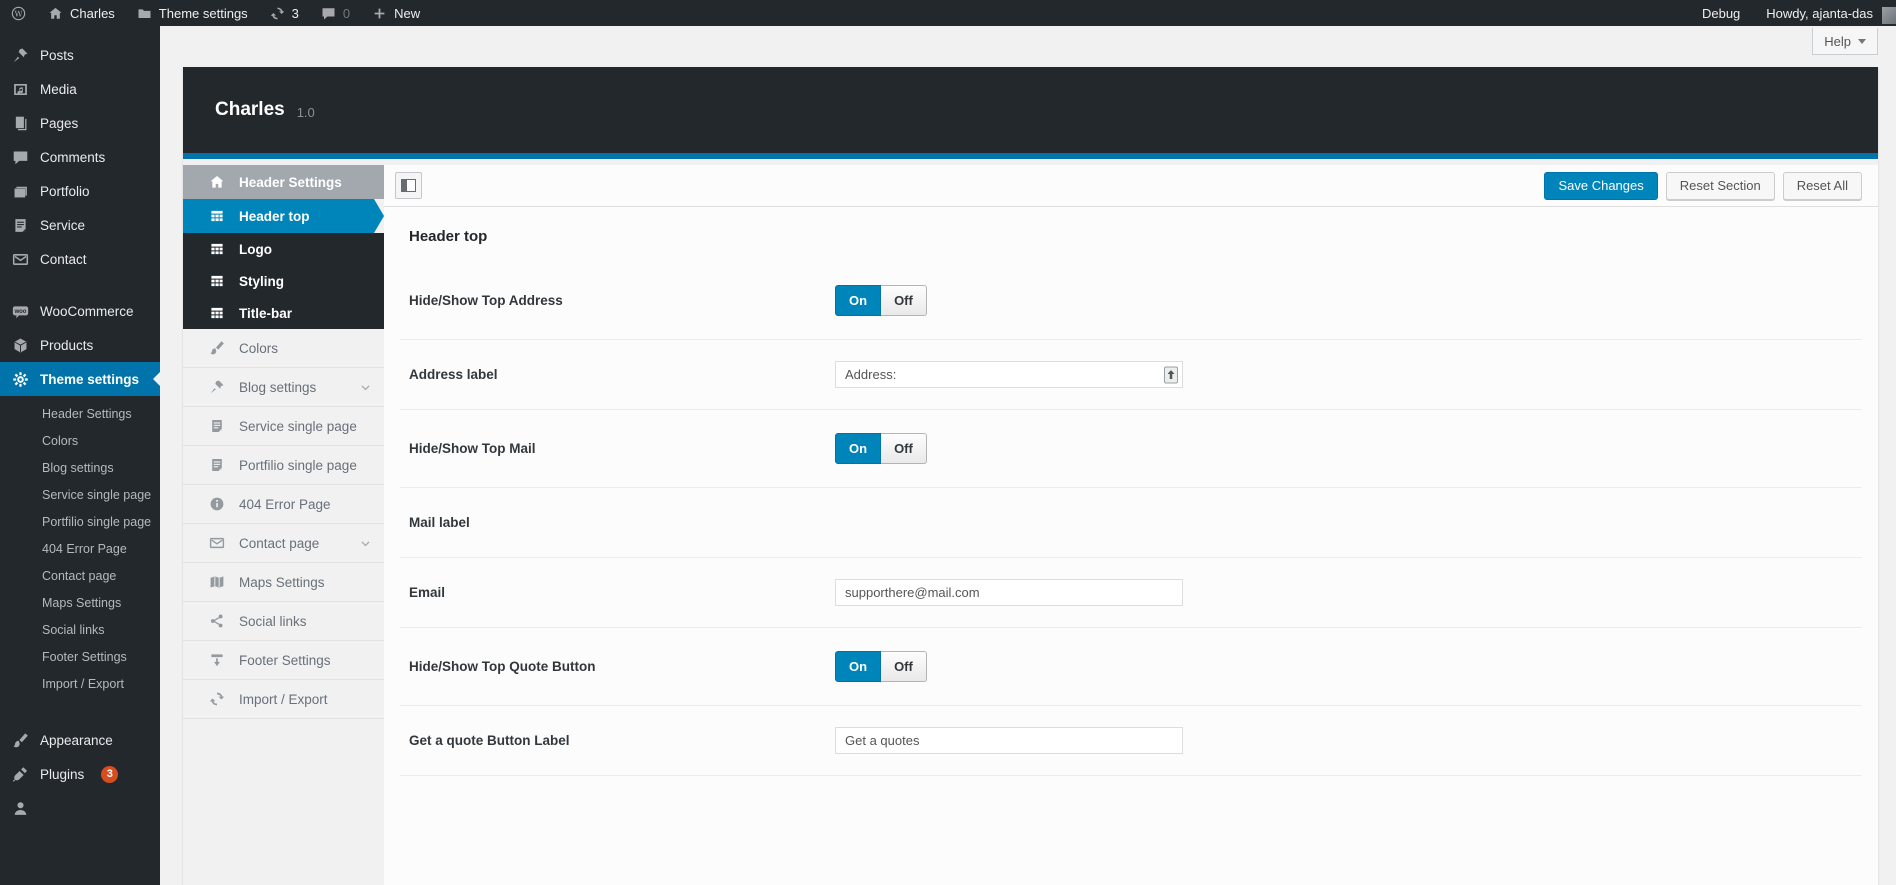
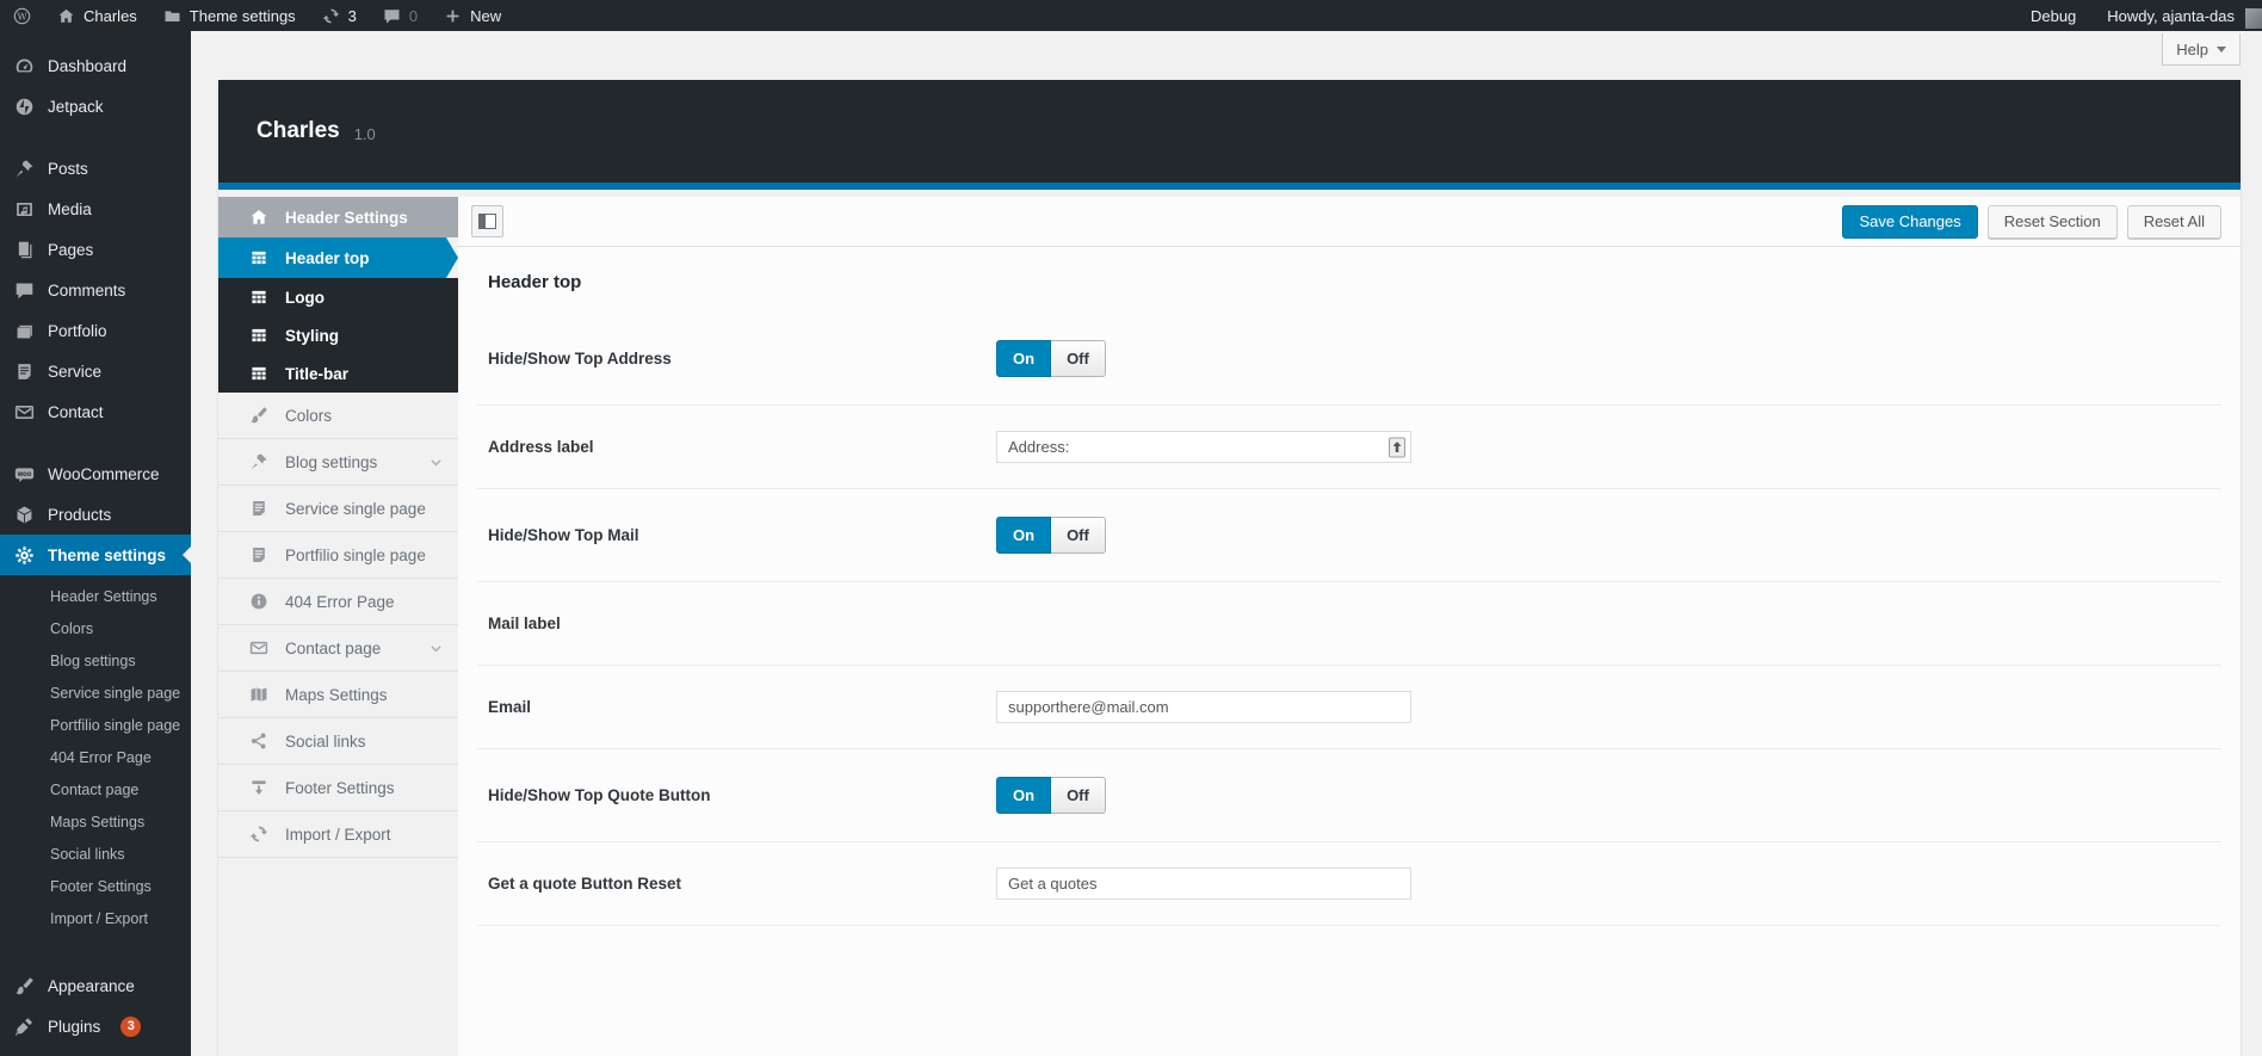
  W
  Charles
  Theme settings
  3
  0
  New
  Debug
  Howdy, ajanta-das
+ Dashboard
+ Jetpack
  Posts
  Media
  Pages
  Comments
  Portfolio
  Service
  Contact
  WooCommerce
  Products
  Theme settings
  Header Settings
  Colors
  Blog settings
  Service single page
  Portfilio single page
  404 Error Page
  Contact page
  Maps Settings
  Social links
  Footer Settings
  Import / Export
  Appearance
  Plugins
  3
  Help
  Charles
  1.0
  Header Settings
  Header top
  Logo
  Styling
  Title-bar
  Colors
  Blog settings
  Service single page
  Portfilio single page
  404 Error Page
  Contact page
  Maps Settings
  Social links
  Footer Settings
  Import / Export
  Save Changes
  Reset Section
  Reset All
  Header top
  Hide/Show Top Address
  On
  Off
  Address label
  Address:
  Hide/Show Top Mail
  On
  Off
  Mail label
  Email
  supporthere@mail.com
  Hide/Show Top Quote Button
  On
  Off
- Get a quote Button Label
+ Get a quote Button Reset
  Get a quotes
